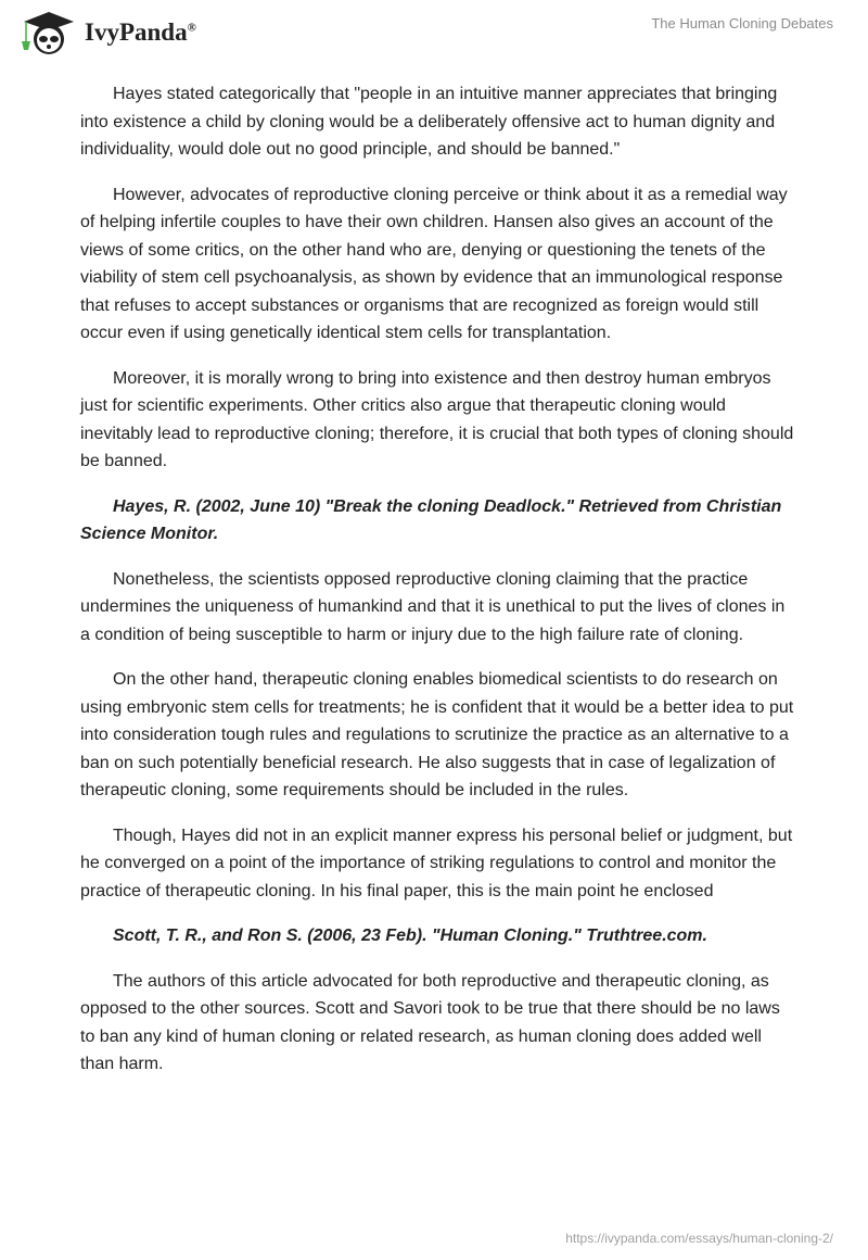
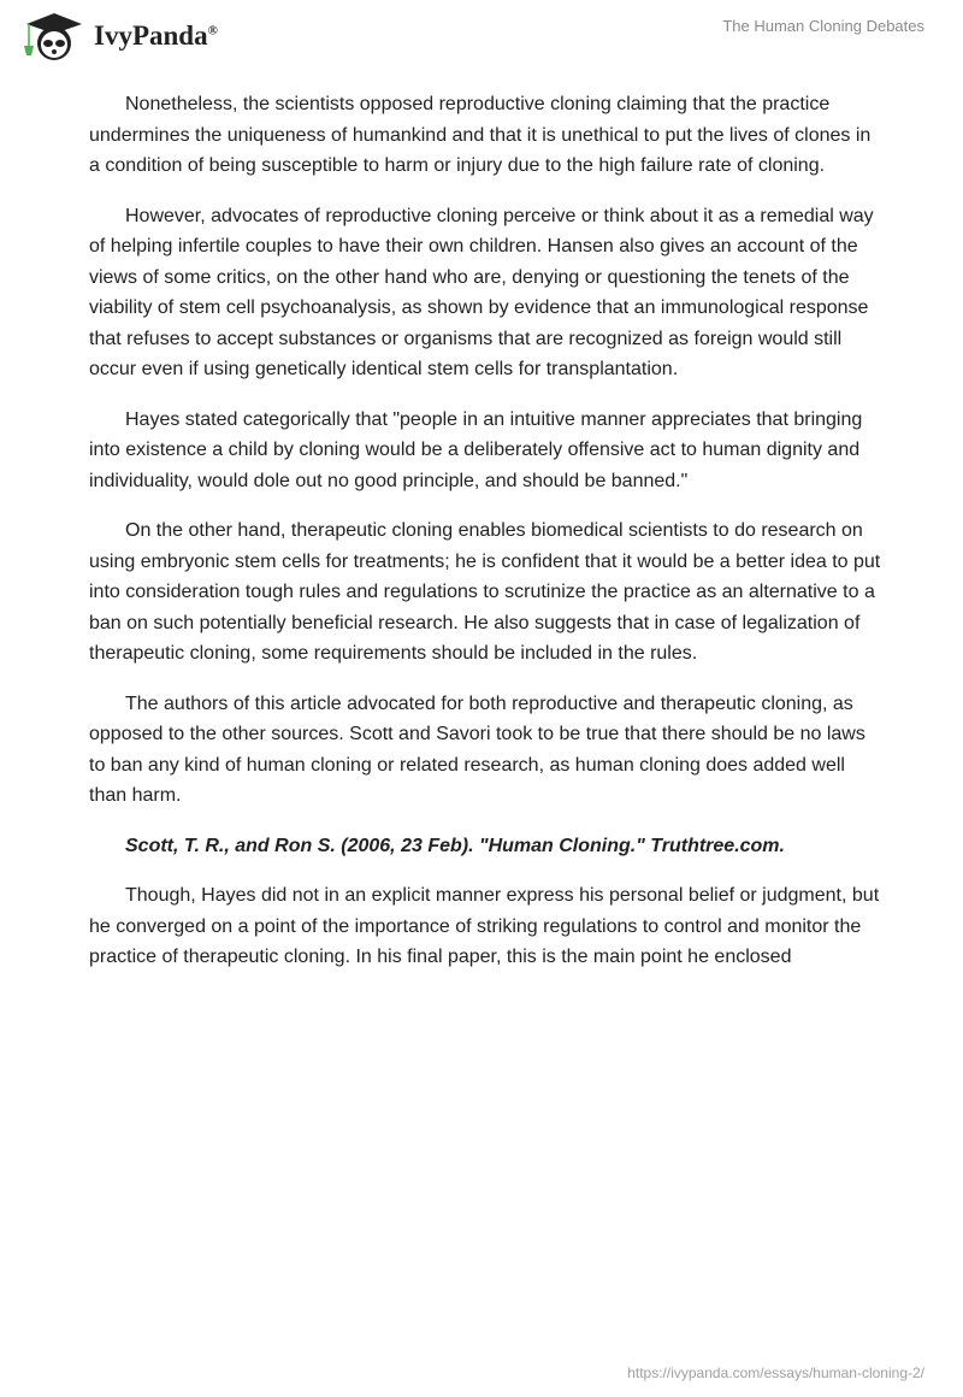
  IvyPanda®
  The Human Cloning Debates
- Hayes stated categorically that "people in an intuitive manner appreciates that bringing into existence a child by cloning would be a deliberately offensive act to human dignity and individuality, would dole out no good principle, and should be banned."
+ Nonetheless, the scientists opposed reproductive cloning claiming that the practice undermines the uniqueness of humankind and that it is unethical to put the lives of clones in a condition of being susceptible to harm or injury due to the high failure rate of cloning.
  However, advocates of reproductive cloning perceive or think about it as a remedial way of helping infertile couples to have their own children. Hansen also gives an account of the views of some critics, on the other hand who are, denying or questioning the tenets of the viability of stem cell psychoanalysis, as shown by evidence that an immunological response that refuses to accept substances or organisms that are recognized as foreign would still occur even if using genetically identical stem cells for transplantation.
- Moreover, it is morally wrong to bring into existence and then destroy human embryos just for scientific experiments. Other critics also argue that therapeutic cloning would inevitably lead to reproductive cloning; therefore, it is crucial that both types of cloning should be banned.
- Hayes, R. (2002, June 10) "Break the cloning Deadlock." Retrieved from Christian Science Monitor.
- Nonetheless, the scientists opposed reproductive cloning claiming that the practice undermines the uniqueness of humankind and that it is unethical to put the lives of clones in a condition of being susceptible to harm or injury due to the high failure rate of cloning.
+ Hayes stated categorically that "people in an intuitive manner appreciates that bringing into existence a child by cloning would be a deliberately offensive act to human dignity and individuality, would dole out no good principle, and should be banned."
  On the other hand, therapeutic cloning enables biomedical scientists to do research on using embryonic stem cells for treatments; he is confident that it would be a better idea to put into consideration tough rules and regulations to scrutinize the practice as an alternative to a ban on such potentially beneficial research. He also suggests that in case of legalization of therapeutic cloning, some requirements should be included in the rules.
- Though, Hayes did not in an explicit manner express his personal belief or judgment, but he converged on a point of the importance of striking regulations to control and monitor the practice of therapeutic cloning. In his final paper, this is the main point he enclosed
+ The authors of this article advocated for both reproductive and therapeutic cloning, as opposed to the other sources. Scott and Savori took to be true that there should be no laws to ban any kind of human cloning or related research, as human cloning does added well than harm.
  Scott, T. R., and Ron S. (2006, 23 Feb). "Human Cloning." Truthtree.com.
- The authors of this article advocated for both reproductive and therapeutic cloning, as opposed to the other sources. Scott and Savori took to be true that there should be no laws to ban any kind of human cloning or related research, as human cloning does added well than harm.
+ Though, Hayes did not in an explicit manner express his personal belief or judgment, but he converged on a point of the importance of striking regulations to control and monitor the practice of therapeutic cloning. In his final paper, this is the main point he enclosed
  https://ivypanda.com/essays/human-cloning-2/
